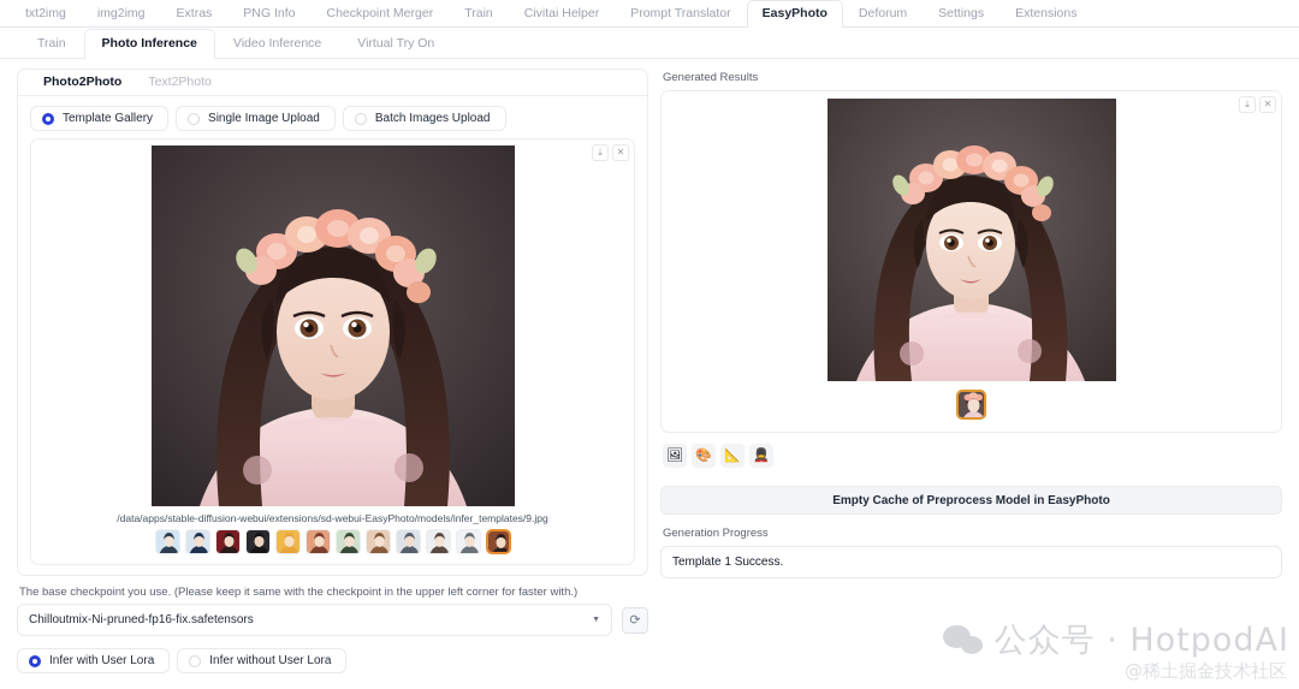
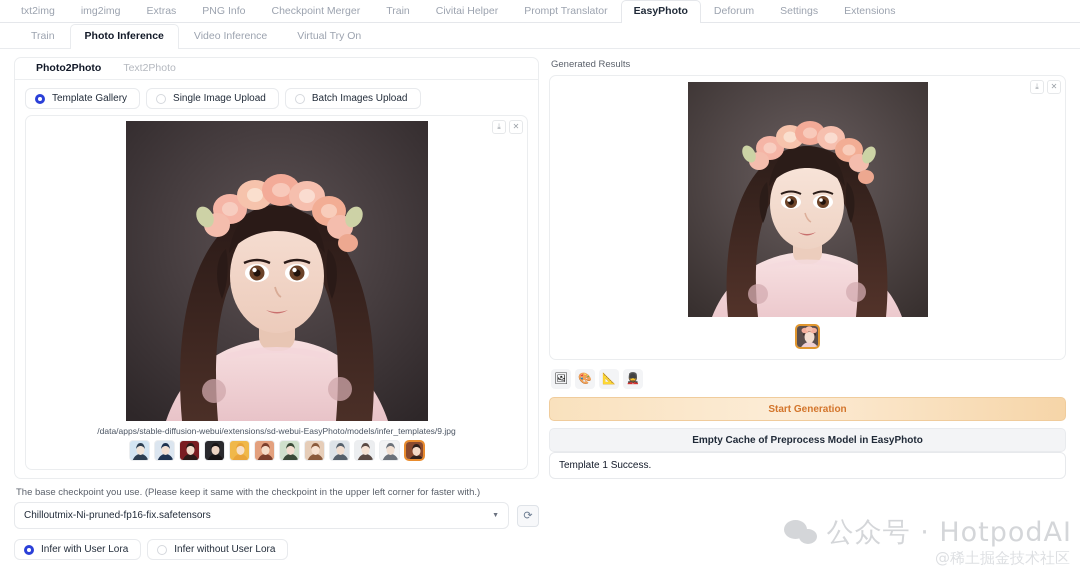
  txt2img
  img2img
  Extras
  PNG Info
  Checkpoint Merger
  Train
  Civitai Helper
  Prompt Translator
  EasyPhoto
  Deforum
  Settings
  Extensions
  Train
  Photo Inference
  Video Inference
  Virtual Try On
  Photo2Photo
  Text2Photo
  Template Gallery
  Single Image Upload
  Batch Images Upload
  ⤓
  ✕
  /data/apps/stable-diffusion-webui/extensions/sd-webui-EasyPhoto/models/infer_templates/9.jpg
  The base checkpoint you use. (Please keep it same with the checkpoint in the upper left corner for faster with.)
  Chilloutmix-Ni-pruned-fp16-fix.safetensors
  ⟳
  Infer with User Lora
  Infer without User Lora
  Generated Results
  ⤓
  ✕
  🖼
  🎨
  📐
  💂
+ Start Generation
  Empty Cache of Preprocess Model in EasyPhoto
- Generation Progress
  Template 1 Success.
  公众号 · HotpodAI
  @稀土掘金技术社区
